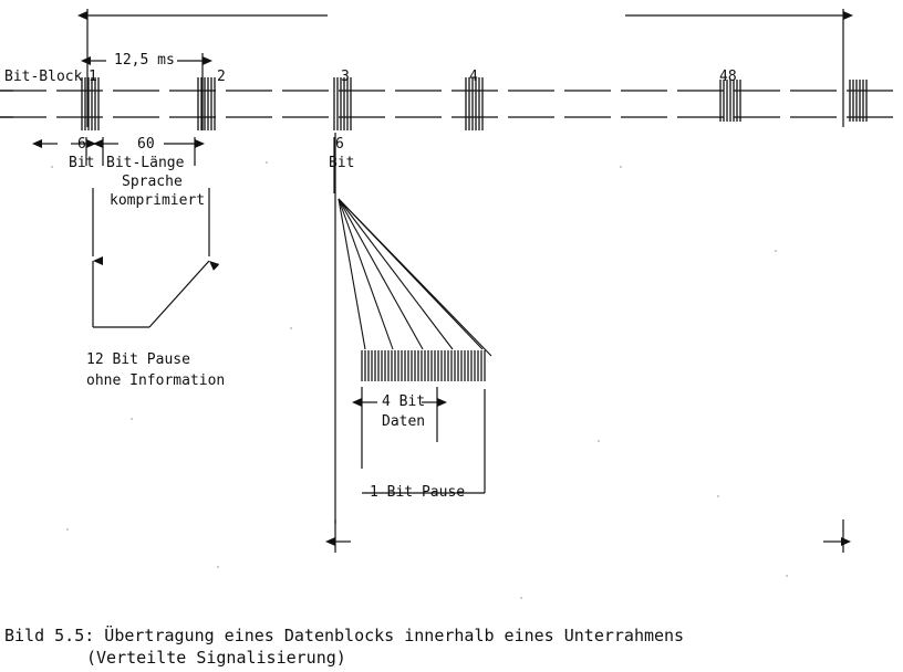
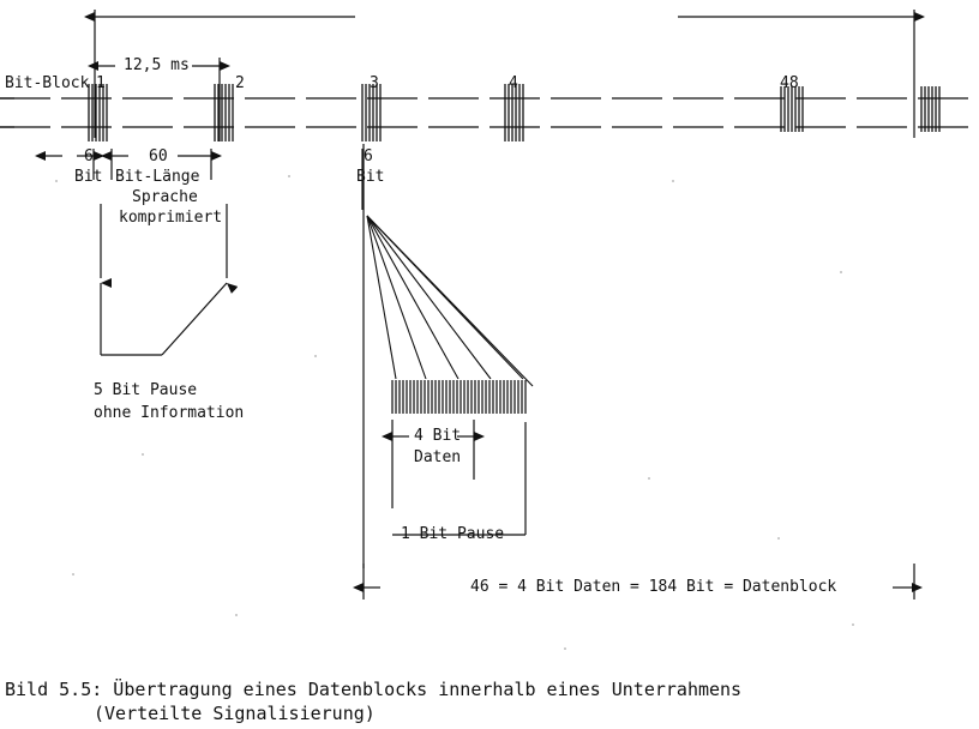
  12,5 ms
  Bit-Block
  1
  2
  3
  4
  48
  6
  Bit
  60
  Bit-Länge
  Sprache
  komprimiert
- 12 Bit Pause
+ 5 Bit Pause
  ohne Information
  6
  Bit
  4 Bit
  Daten
  1 Bit Pause
+ 46 = 4 Bit Daten = 184 Bit = Datenblock
  Bild 5.5: Übertragung eines Datenblocks innerhalb eines Unterrahmens
  (Verteilte Signalisierung)
